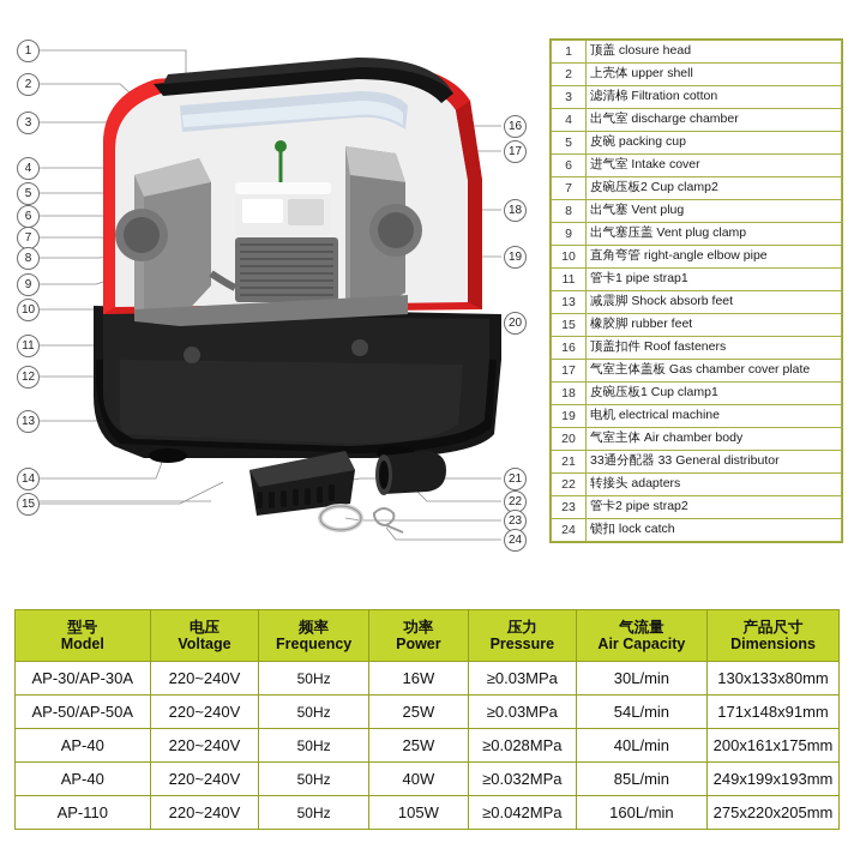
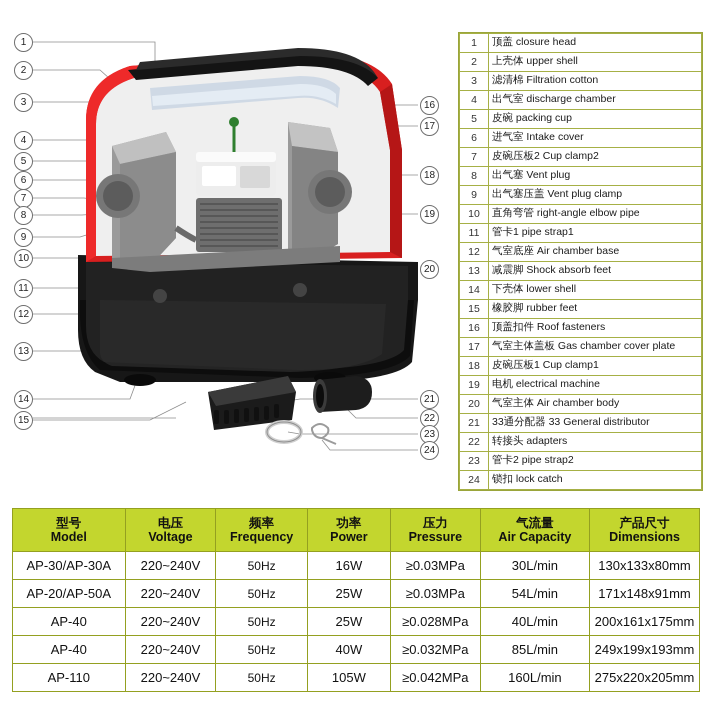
  1
  2
  3
  4
  5
  6
  7
  8
  9
  10
  11
  12
  13
  14
  15
  16
  17
  18
  19
  20
  21
  22
  23
  24
  1	顶盖 closure head
  2	上壳体 upper shell
  3	滤清棉 Filtration cotton
  4	出气室 discharge chamber
  5	皮碗 packing cup
  6	进气室 Intake cover
  7	皮碗压板2 Cup clamp2
  8	出气塞 Vent plug
  9	出气塞压盖 Vent plug clamp
  10	直角弯管 right-angle elbow pipe
  11	管卡1 pipe strap1
+ 12	气室底座 Air chamber base
  13	减震脚 Shock absorb feet
+ 14	下壳体 lower shell
  15	橡胶脚 rubber feet
  16	顶盖扣件 Roof fasteners
  17	气室主体盖板 Gas chamber cover plate
  18	皮碗压板1 Cup clamp1
  19	电机 electrical machine
  20	气室主体 Air chamber body
  21	33通分配器 33 General distributor
  22	转接头 adapters
  23	管卡2 pipe strap2
  24	锁扣 lock catch
  型号 Model	电压 Voltage	频率 Frequency	功率 Power	压力 Pressure	气流量 Air Capacity	产品尺寸 Dimensions
  AP-30/AP-30A	220~240V	50Hz	16W	≥0.03MPa	30L/min	130x133x80mm
- AP-50/AP-50A	220~240V	50Hz	25W	≥0.03MPa	54L/min	171x148x91mm
+ AP-20/AP-50A	220~240V	50Hz	25W	≥0.03MPa	54L/min	171x148x91mm
  AP-40	220~240V	50Hz	25W	≥0.028MPa	40L/min	200x161x175mm
  AP-40	220~240V	50Hz	40W	≥0.032MPa	85L/min	249x199x193mm
  AP-110	220~240V	50Hz	105W	≥0.042MPa	160L/min	275x220x205mm
